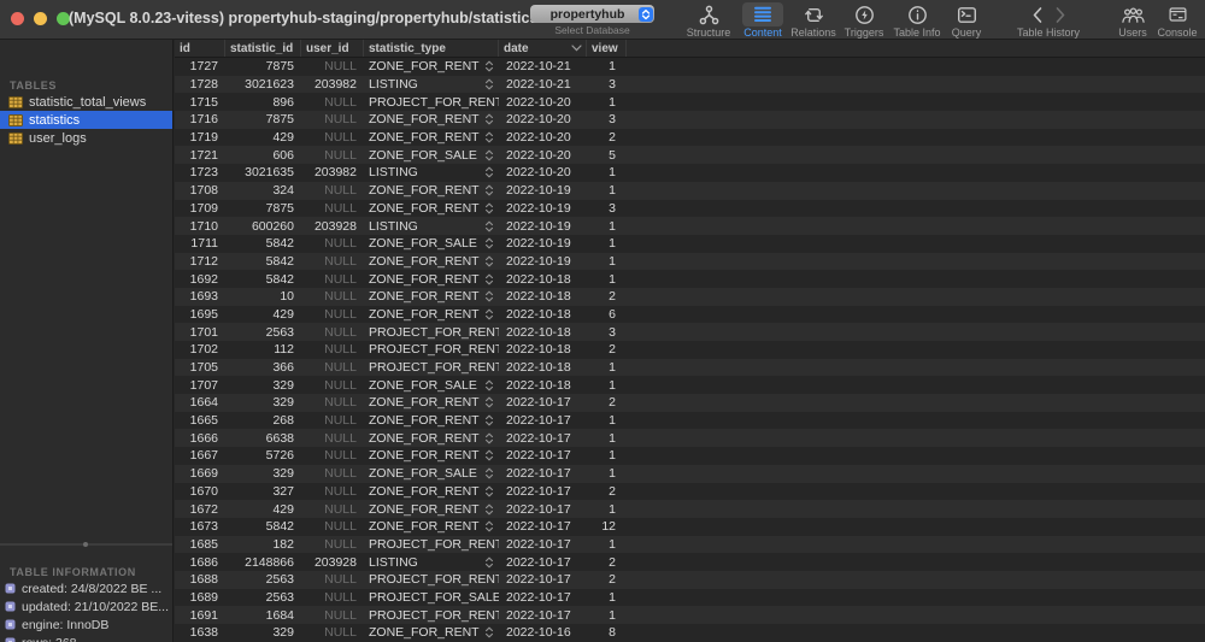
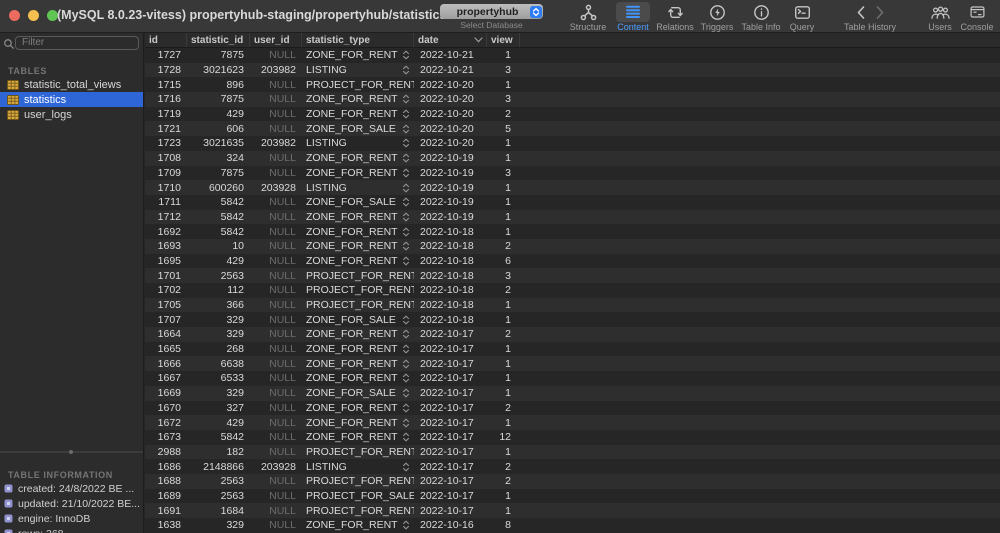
  (MySQL 8.0.23-vitess) propertyhub-staging/propertyhub/statistic
  propertyhub
  Select Database
  Structure
  Content
  Relations
  Triggers
  Table Info
  Query
  Table History
  Users
  Console
+ Filter
  TABLES
  statistic_total_views
  statistics
  user_logs
  TABLE INFORMATION
  created: 24/8/2022 BE ...
  updated: 21/10/2022 BE...
  engine: InnoDB
  id
  statistic_id
  user_id
  statistic_type
  date
  view
  1727
  7875
  NULL
  ZONE_FOR_RENT
  2022-10-21
  1
  1728
  3021623
  203982
  LISTING
  2022-10-21
  3
  1715
  896
  NULL
  PROJECT_FOR_REN
  2022-10-20
  1
  1716
  7875
  NULL
  ZONE_FOR_RENT
  2022-10-20
  3
  1719
  429
  NULL
  ZONE_FOR_RENT
  2022-10-20
  2
  1721
  606
  NULL
  ZONE_FOR_SALE
  2022-10-20
  5
  1723
  3021635
  203982
  LISTING
  2022-10-20
  1
  1708
  324
  NULL
  ZONE_FOR_RENT
  2022-10-19
  1
  1709
  7875
  NULL
  ZONE_FOR_RENT
  2022-10-19
  3
  1710
  600260
  203928
  LISTING
  2022-10-19
  1
  1711
  5842
  NULL
  ZONE_FOR_SALE
  2022-10-19
  1
  1712
  5842
  NULL
  ZONE_FOR_RENT
  2022-10-19
  1
  1692
  5842
  NULL
  ZONE_FOR_RENT
  2022-10-18
  1
  1693
  10
  NULL
  ZONE_FOR_RENT
  2022-10-18
  2
  1695
  429
  NULL
  ZONE_FOR_RENT
  2022-10-18
  6
  1701
  2563
  NULL
  PROJECT_FOR_REN
  2022-10-18
  3
  1702
  112
  NULL
  PROJECT_FOR_REN
  2022-10-18
  2
  1705
  366
  NULL
  PROJECT_FOR_REN
  2022-10-18
  1
  1707
  329
  NULL
  ZONE_FOR_SALE
  2022-10-18
  1
  1664
  329
  NULL
  ZONE_FOR_RENT
  2022-10-17
  2
  1665
  268
  NULL
  ZONE_FOR_RENT
  2022-10-17
  1
  1666
  6638
  NULL
  ZONE_FOR_RENT
  2022-10-17
  1
  1667
- 5726
+ 6533
  NULL
  ZONE_FOR_RENT
  2022-10-17
  1
  1669
  329
  NULL
  ZONE_FOR_SALE
  2022-10-17
  1
  1670
  327
  NULL
  ZONE_FOR_RENT
  2022-10-17
  2
  1672
  429
  NULL
  ZONE_FOR_RENT
  2022-10-17
  1
  1673
  5842
  NULL
  ZONE_FOR_RENT
  2022-10-17
  12
- 1685
+ 2988
  182
  NULL
  PROJECT_FOR_REN
  2022-10-17
  1
  1686
  2148866
  203928
  LISTING
  2022-10-17
  2
  1688
  2563
  NULL
  PROJECT_FOR_REN
  2022-10-17
  2
  1689
  2563
  NULL
  PROJECT_FOR_SALE
  2022-10-17
  1
  1691
  1684
  NULL
  PROJECT_FOR_REN
  2022-10-17
  1
  1638
  329
  NULL
  ZONE_FOR_RENT
  2022-10-16
  8
